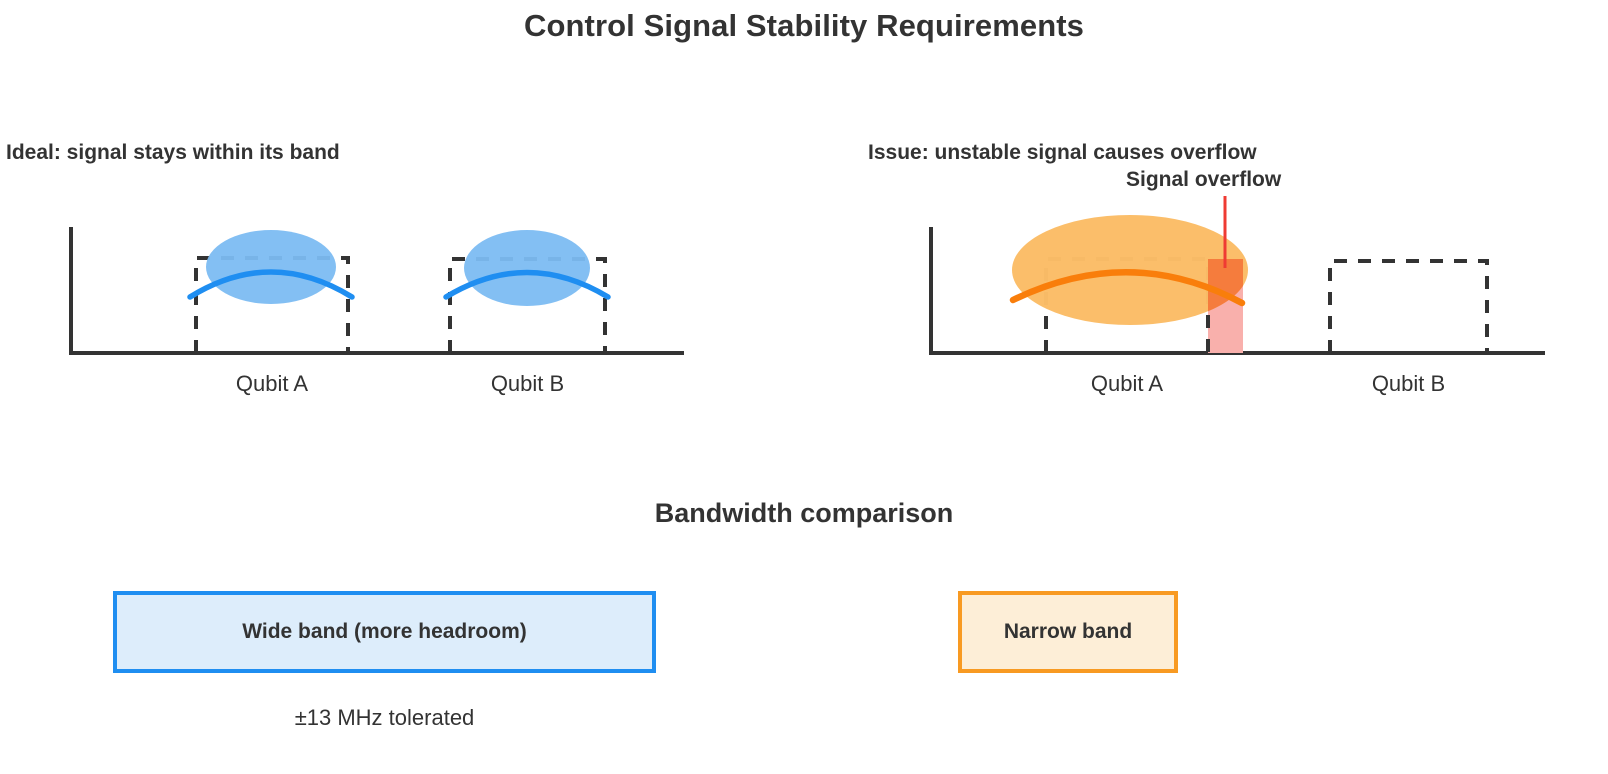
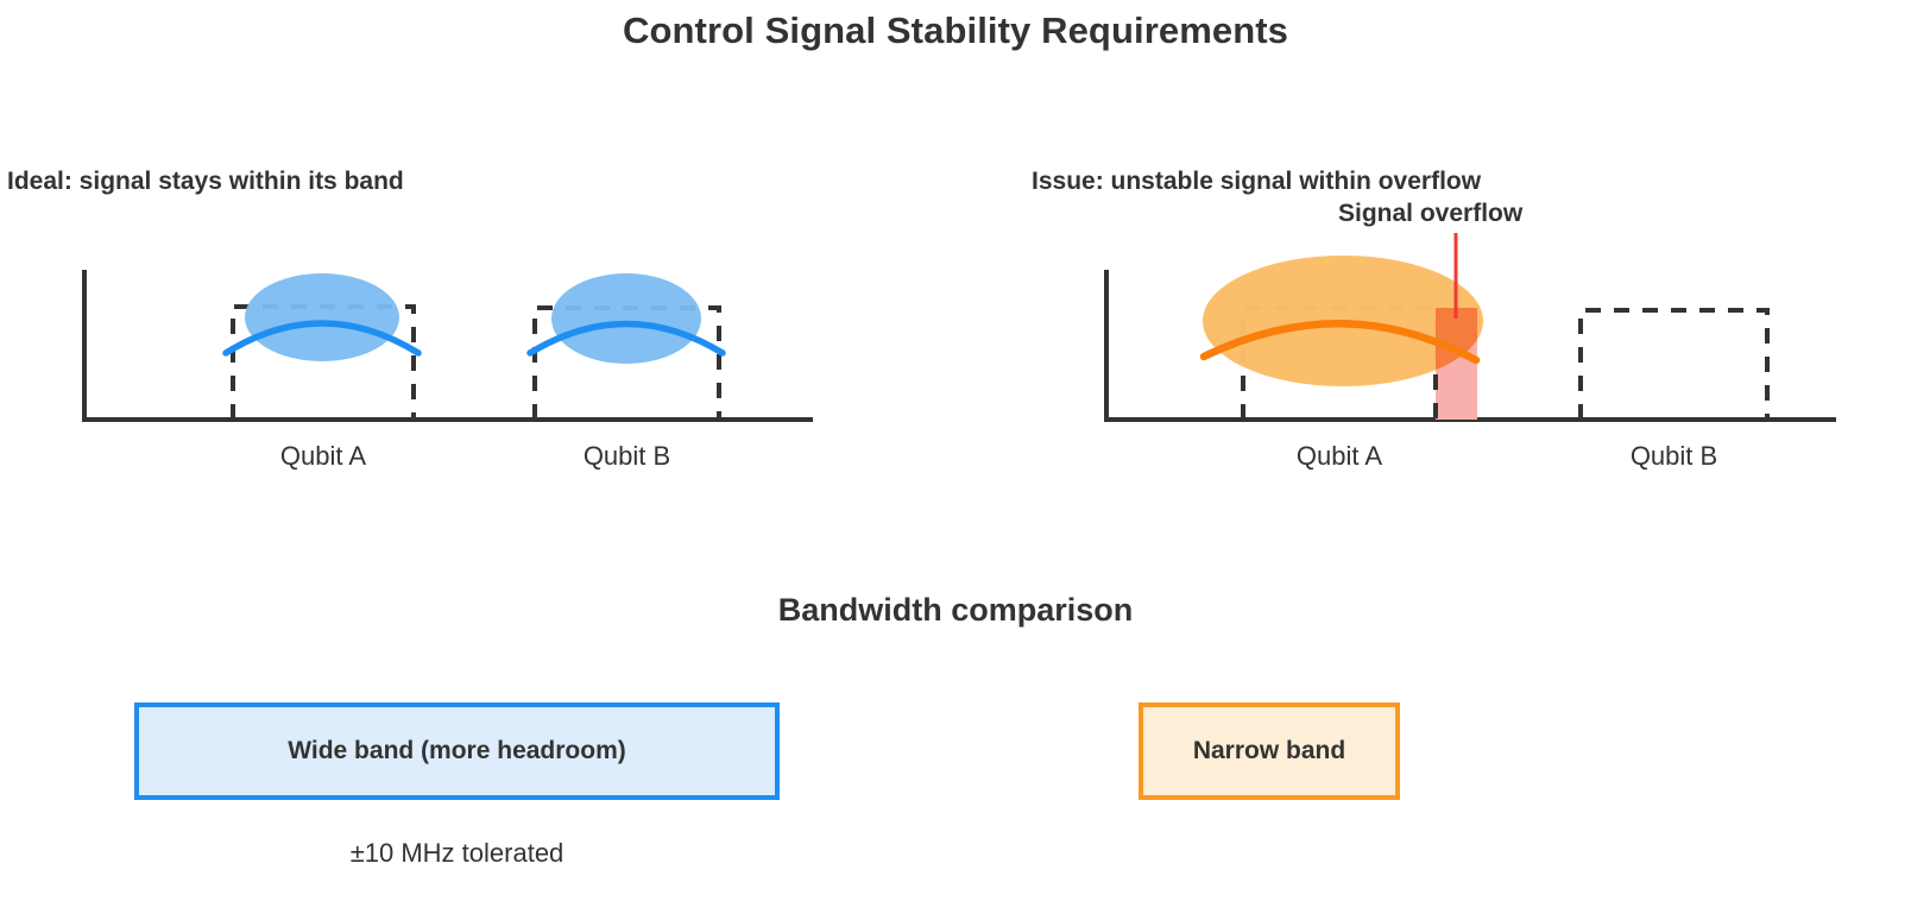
  Control Signal Stability Requirements
  Ideal: signal stays within its band
- Issue: unstable signal causes overflow
+ Issue: unstable signal within overflow
  Signal overflow
  Qubit A
  Qubit B
  Qubit A
  Qubit B
  Bandwidth comparison
  Wide band (more headroom)
  Narrow band
- ±13 MHz tolerated
+ ±10 MHz tolerated
